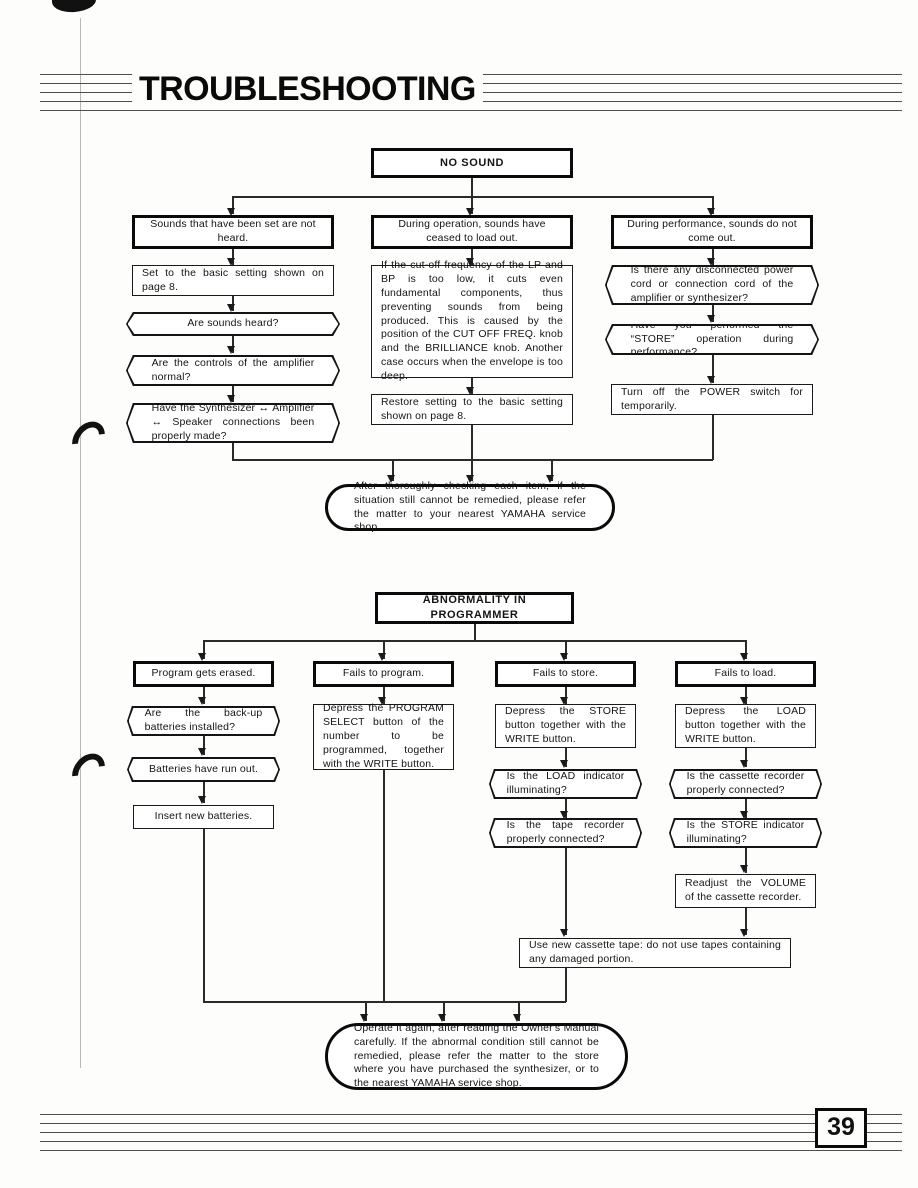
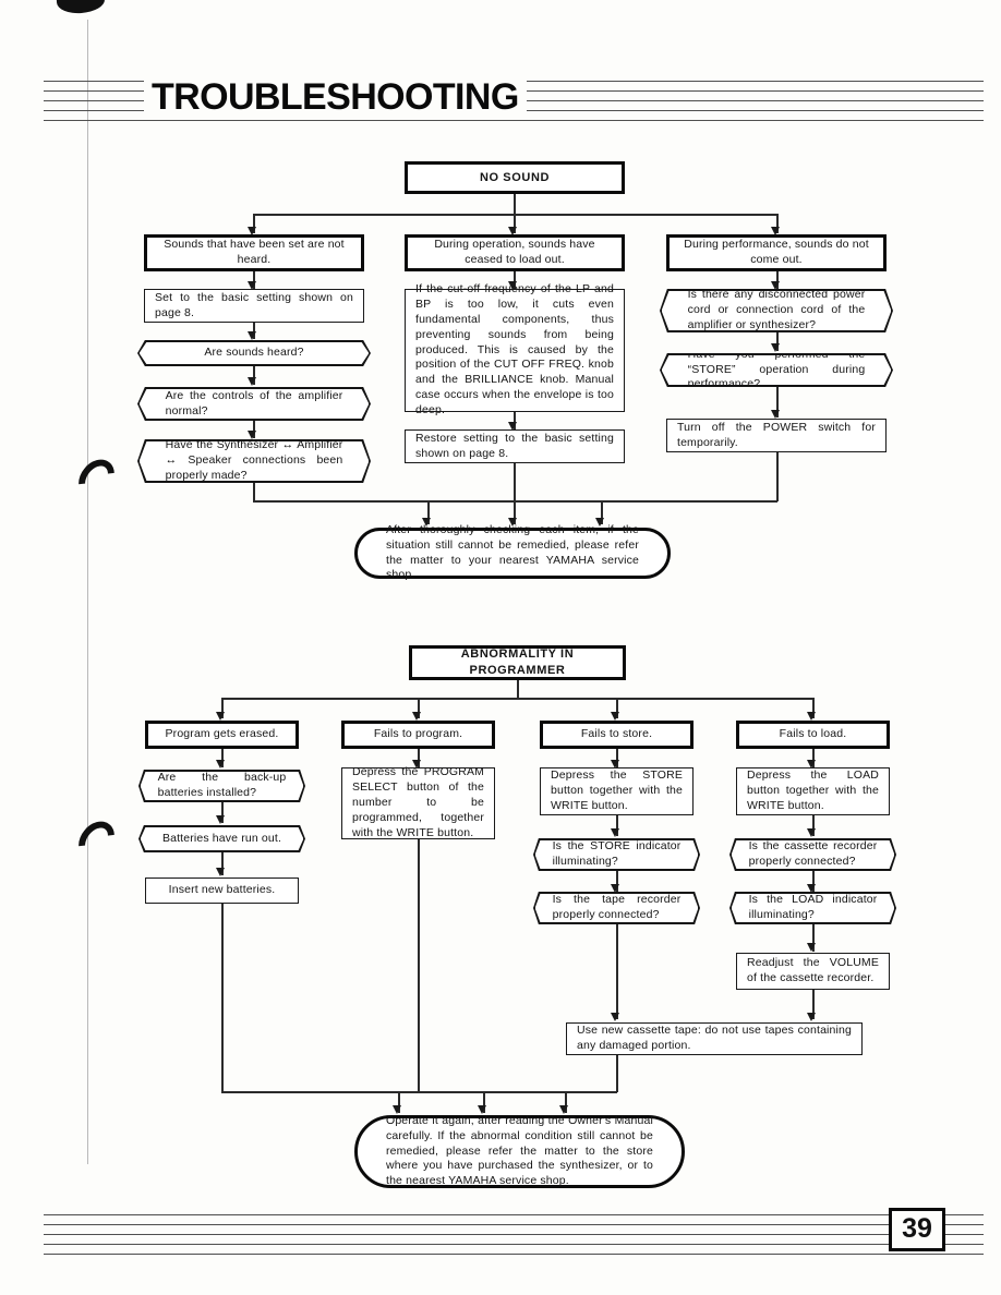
  TROUBLESHOOTING
  NO SOUND
  Sounds that have been set are not heard.
  Set to the basic setting shown on page 8.
  Are sounds heard?
  Are the controls of the amplifier normal?
  Have the Synthesizer ↔ Amplifier ↔ Speaker connections been properly made?
  During operation, sounds have ceased to load out.
- If the cut-off frequency of the LP and BP is too low, it cuts even fundamental components, thus preventing sounds from being produced. This is caused by the position of the CUT OFF FREQ. knob and the BRILLIANCE knob. Another case occurs when the envelope is too deep.
+ If the cut-off frequency of the LP and BP is too low, it cuts even fundamental components, thus preventing sounds from being produced. This is caused by the position of the CUT OFF FREQ. knob and the BRILLIANCE knob. Manual case occurs when the envelope is too deep.
  Restore setting to the basic setting shown on page 8.
  During performance, sounds do not come out.
  Is there any disconnected power cord or connection cord of the amplifier or synthesizer?
  Turn off the POWER switch for temporarily.
  After thoroughly checking each item, if the situation still cannot be remedied, please refer the matter to your nearest YAMAHA service shop.
  ABNORMALITY IN PROGRAMMER
  Program gets erased.
  Are the back-up batteries installed?
  Batteries have run out.
  Insert new batteries.
  Fails to program.
  Depress the PROGRAM SELECT button of the number to be programmed, together with the WRITE button.
  Fails to store.
  Depress the STORE button together with the WRITE button.
- Is the LOAD indicator illuminating?
+ Is the STORE indicator illuminating?
  Is the tape recorder properly connected?
  Fails to load.
  Depress the LOAD button together with the WRITE button.
  Is the cassette recorder properly connected?
- Is the STORE indicator illuminating?
+ Is the LOAD indicator illuminating?
  Readjust the VOLUME of the cassette recorder.
  Use new cassette tape: do not use tapes containing any damaged portion.
  Operate it again, after reading the Owner's Manual carefully. If the abnormal condition still cannot be remedied, please refer the matter to the store where you have purchased the synthesizer, or to the nearest YAMAHA service shop.
  39
